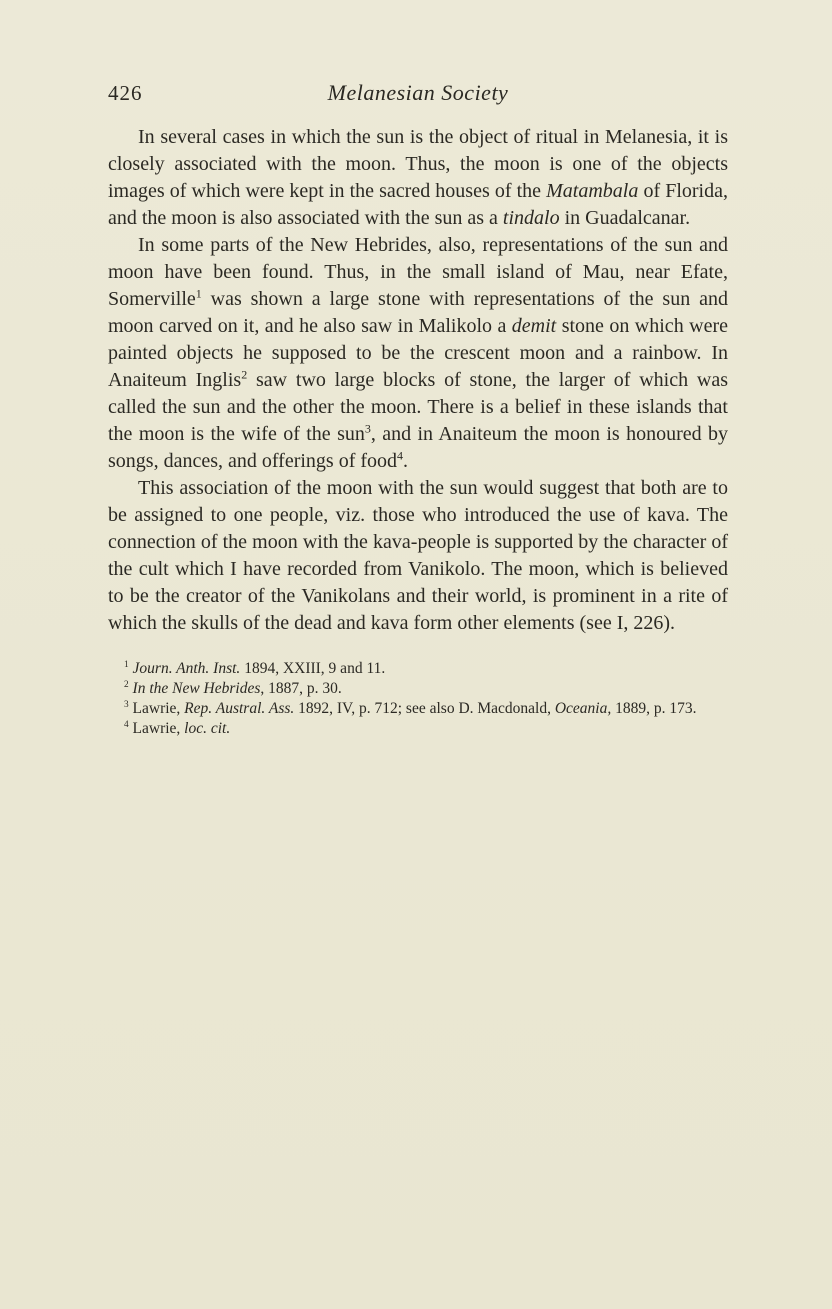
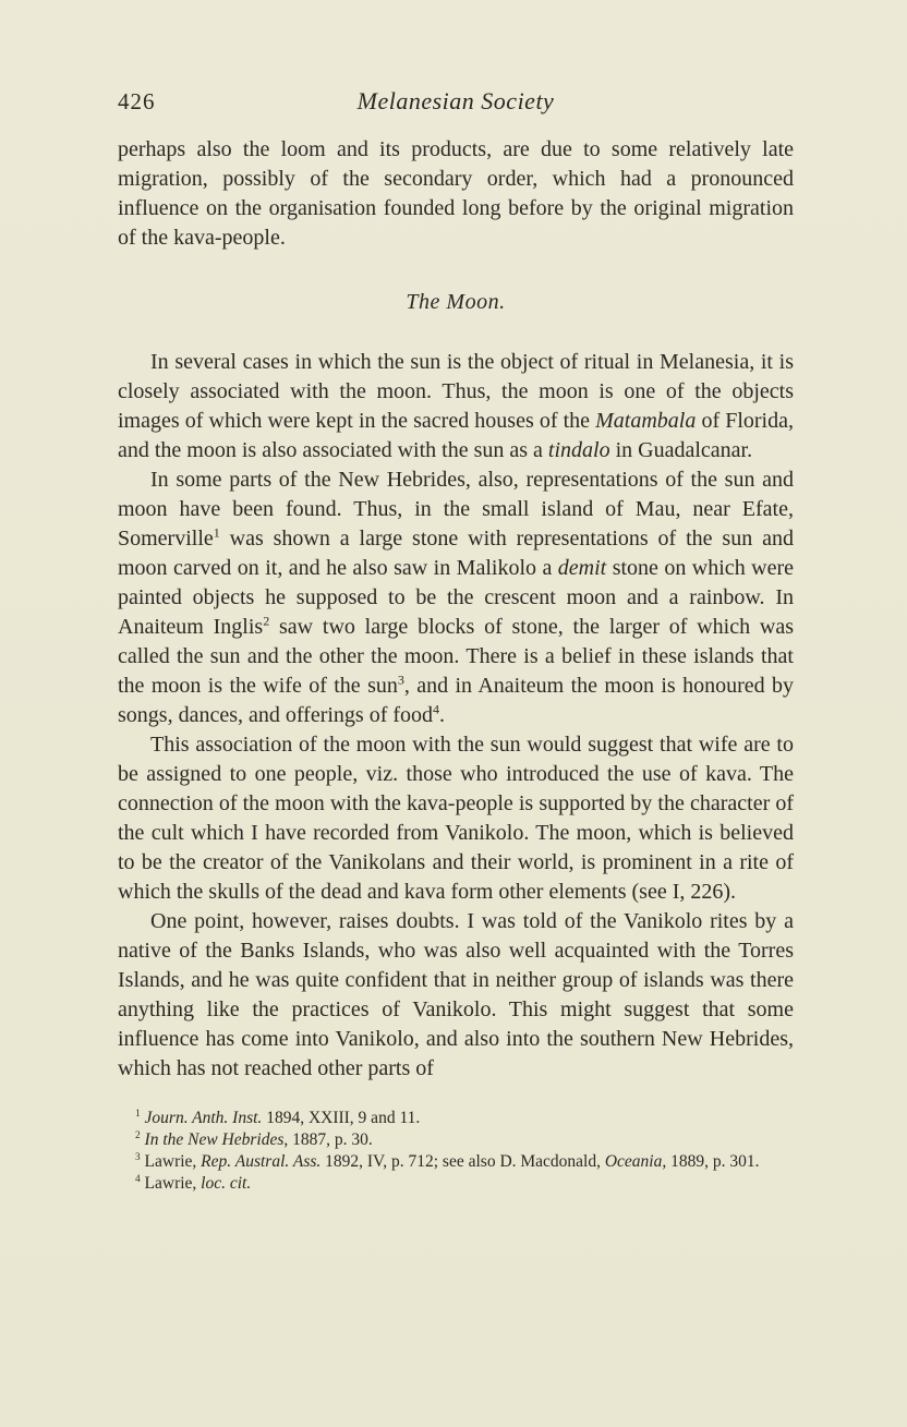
  426
  Melanesian Society
+ perhaps also the loom and its products, are due to some relatively late migration, possibly of the secondary order, which had a pronounced influence on the organisation founded long before by the original migration of the kava-people.
+ The Moon.
  In several cases in which the sun is the object of ritual in Melanesia, it is closely associated with the moon. Thus, the moon is one of the objects images of which were kept in the sacred houses of the Matambala of Florida, and the moon is also associated with the sun as a tindalo in Guadalcanar.
  In some parts of the New Hebrides, also, representations of the sun and moon have been found. Thus, in the small island of Mau, near Efate, Somerville1 was shown a large stone with representations of the sun and moon carved on it, and he also saw in Malikolo a demit stone on which were painted objects he supposed to be the crescent moon and a rainbow. In Anaiteum Inglis2 saw two large blocks of stone, the larger of which was called the sun and the other the moon. There is a belief in these islands that the moon is the wife of the sun3, and in Anaiteum the moon is honoured by songs, dances, and offerings of food4.
- This association of the moon with the sun would suggest that both are to be assigned to one people, viz. those who introduced the use of kava. The connection of the moon with the kava-people is supported by the character of the cult which I have recorded from Vanikolo. The moon, which is believed to be the creator of the Vanikolans and their world, is prominent in a rite of which the skulls of the dead and kava form other elements (see I, 226).
+ This association of the moon with the sun would suggest that wife are to be assigned to one people, viz. those who introduced the use of kava. The connection of the moon with the kava-people is supported by the character of the cult which I have recorded from Vanikolo. The moon, which is believed to be the creator of the Vanikolans and their world, is prominent in a rite of which the skulls of the dead and kava form other elements (see I, 226).
+ One point, however, raises doubts. I was told of the Vanikolo rites by a native of the Banks Islands, who was also well acquainted with the Torres Islands, and he was quite confident that in neither group of islands was there anything like the practices of Vanikolo. This might suggest that some influence has come into Vanikolo, and also into the southern New Hebrides, which has not reached other parts of
  1 Journ. Anth. Inst. 1894, XXIII, 9 and 11.
  2 In the New Hebrides, 1887, p. 30.
- 3 Lawrie, Rep. Austral. Ass. 1892, IV, p. 712; see also D. Macdonald, Oceania, 1889, p. 173.
+ 3 Lawrie, Rep. Austral. Ass. 1892, IV, p. 712; see also D. Macdonald, Oceania, 1889, p. 301.
  4 Lawrie, loc. cit.
